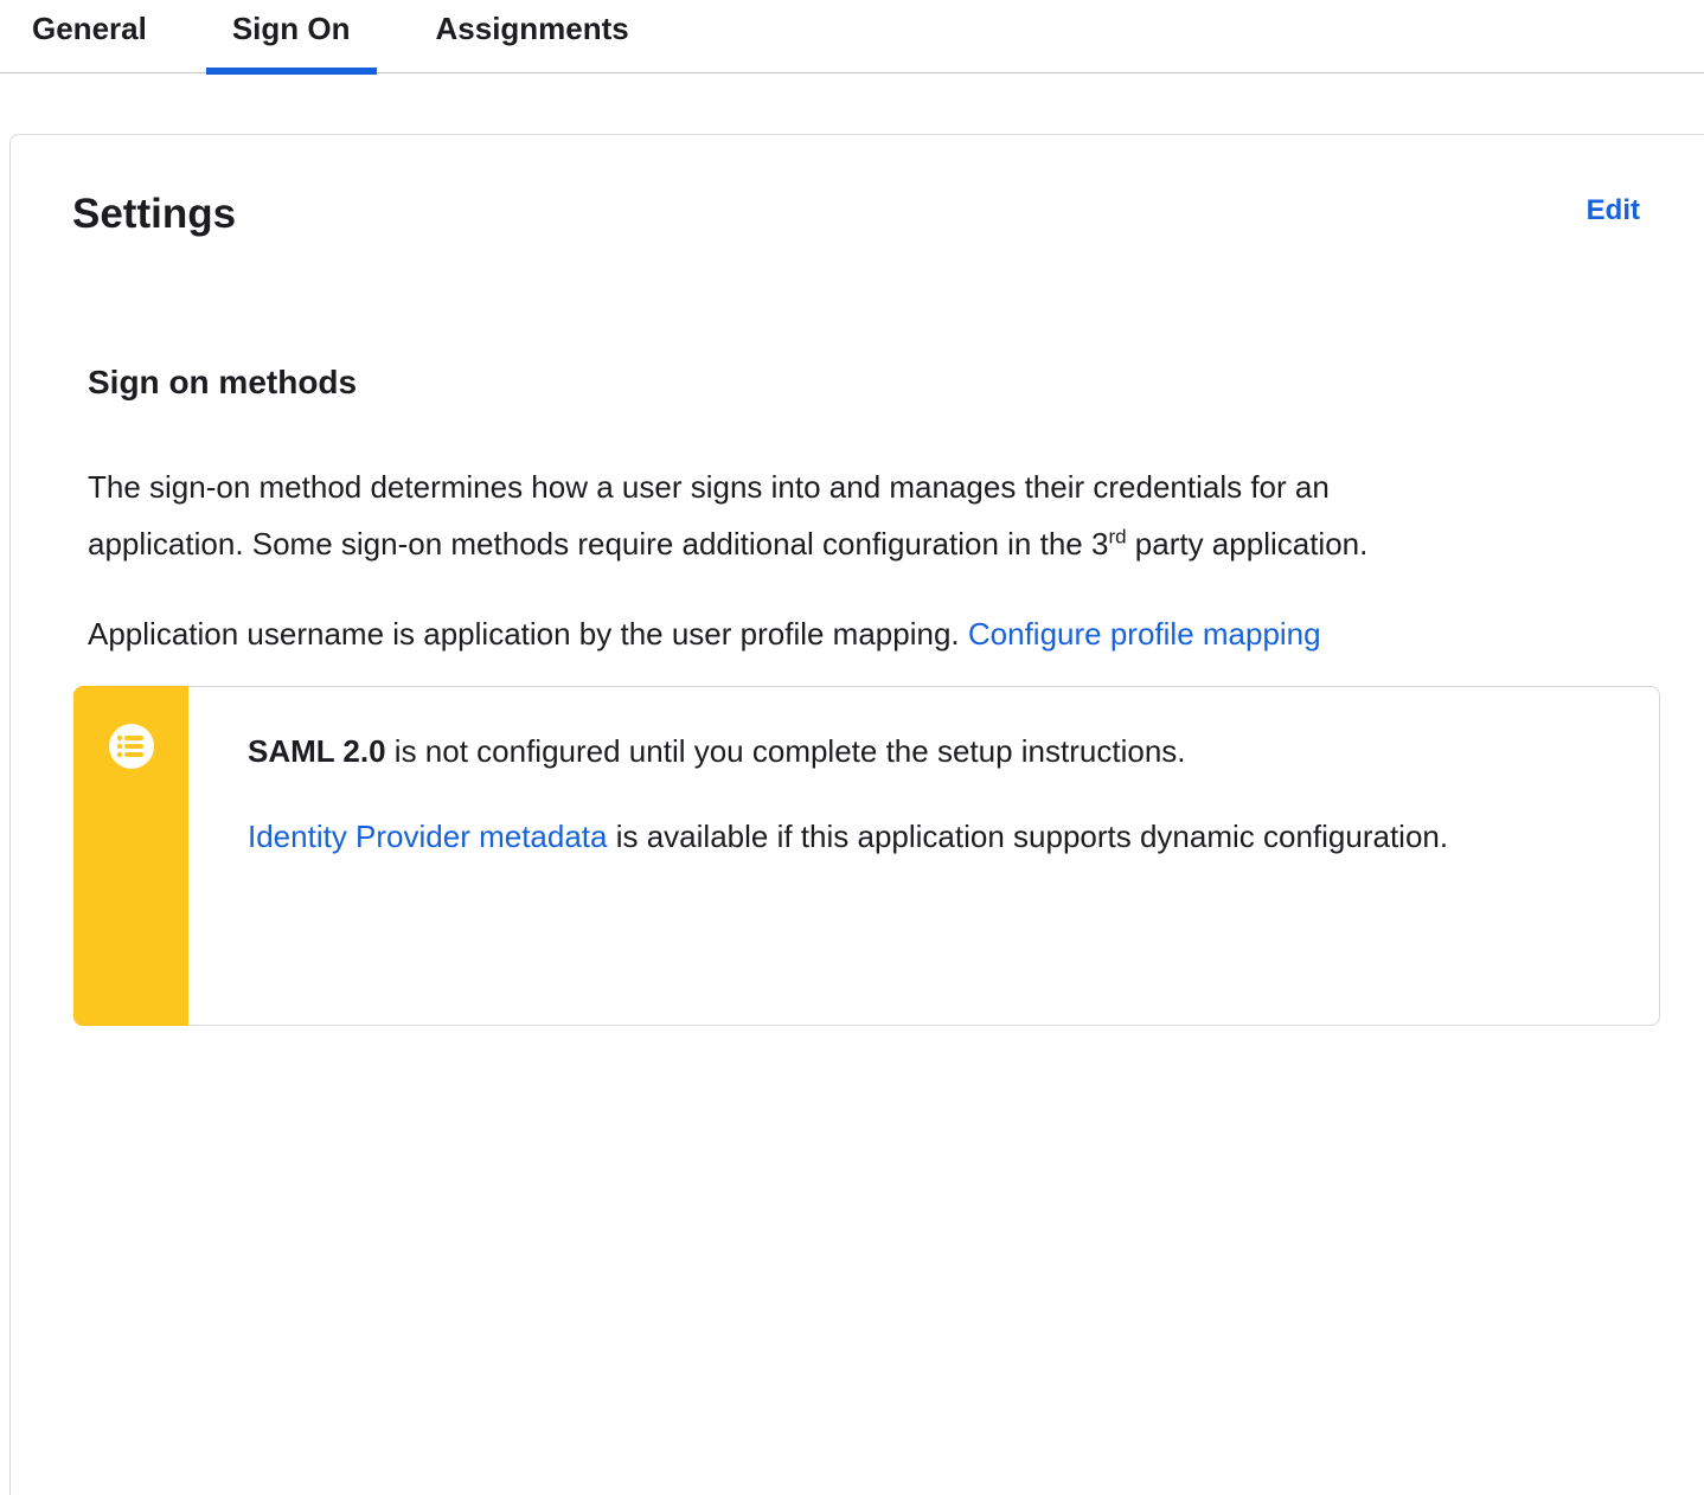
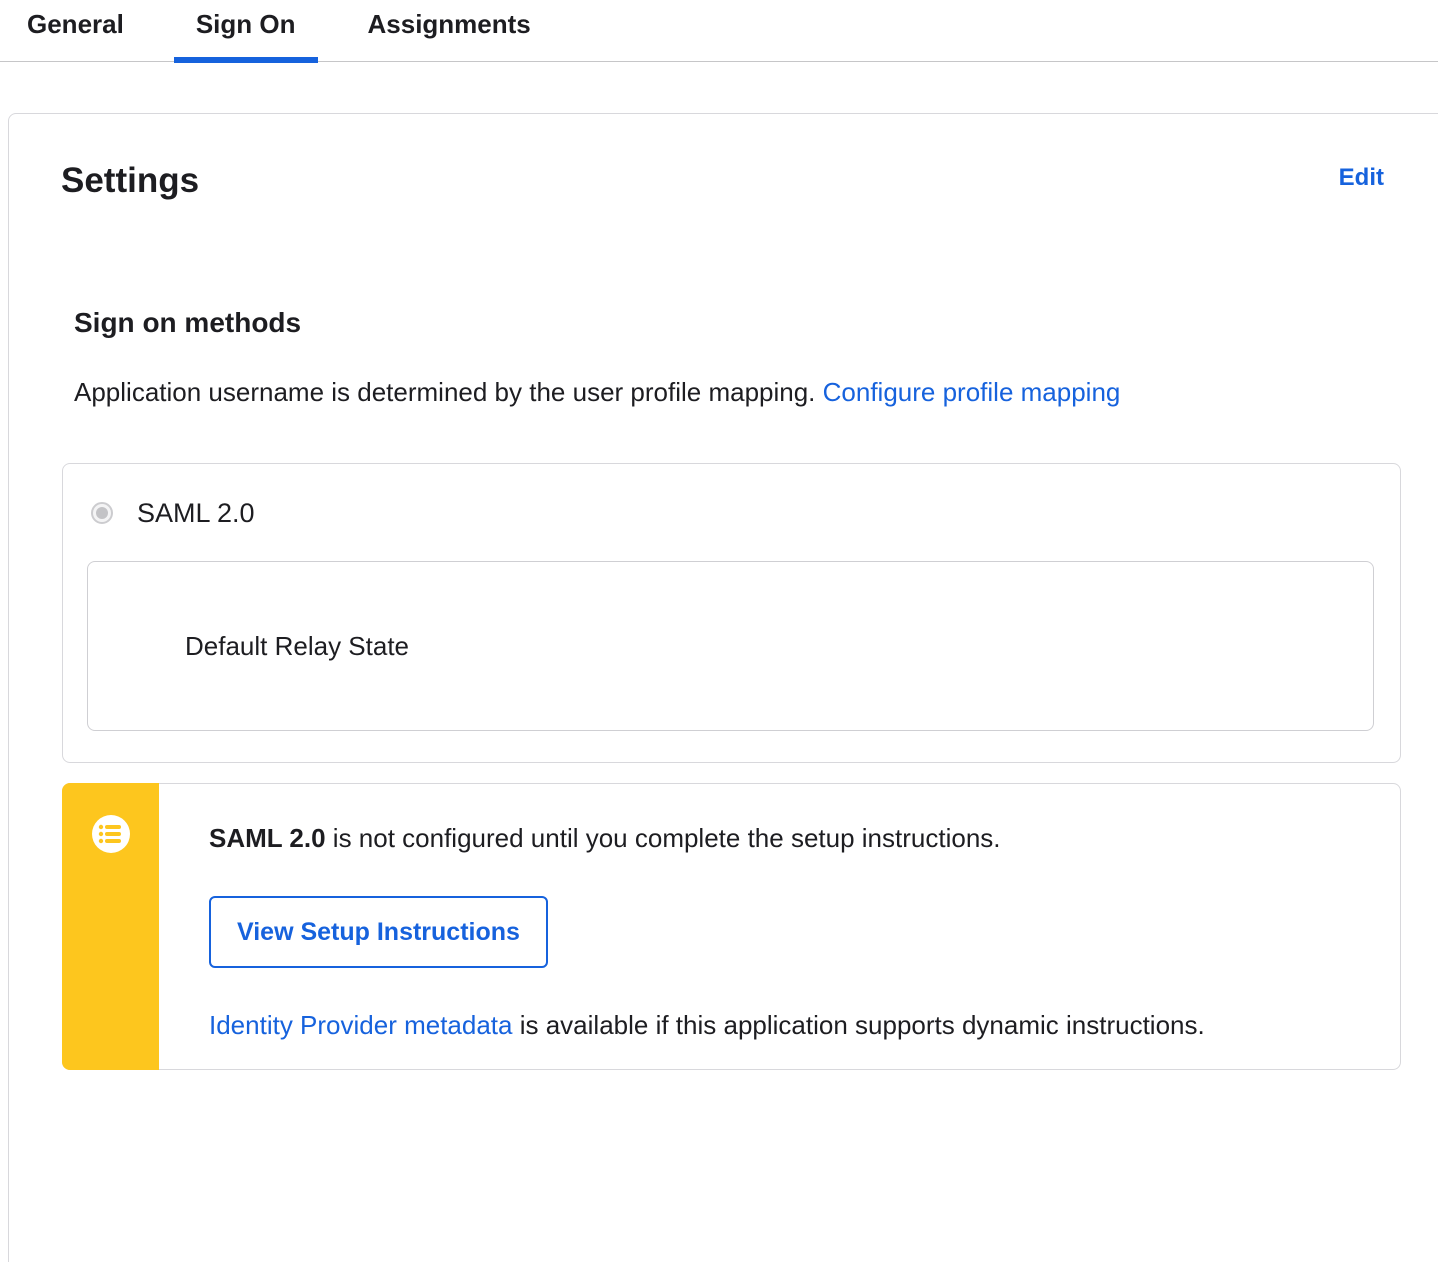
  General
  Sign On
  Assignments
  Settings
  Edit
  Sign on methods
- The sign-on method determines how a user signs into and manages their credentials for an
- application. Some sign-on methods require additional configuration in the 3rd party application.
- Application username is application by the user profile mapping. Configure profile mapping
+ Application username is determined by the user profile mapping. Configure profile mapping
+ SAML 2.0
+ Default Relay State
  SAML 2.0 is not configured until you complete the setup instructions.
+ View Setup Instructions
- Identity Provider metadata is available if this application supports dynamic configuration.
+ Identity Provider metadata is available if this application supports dynamic instructions.
